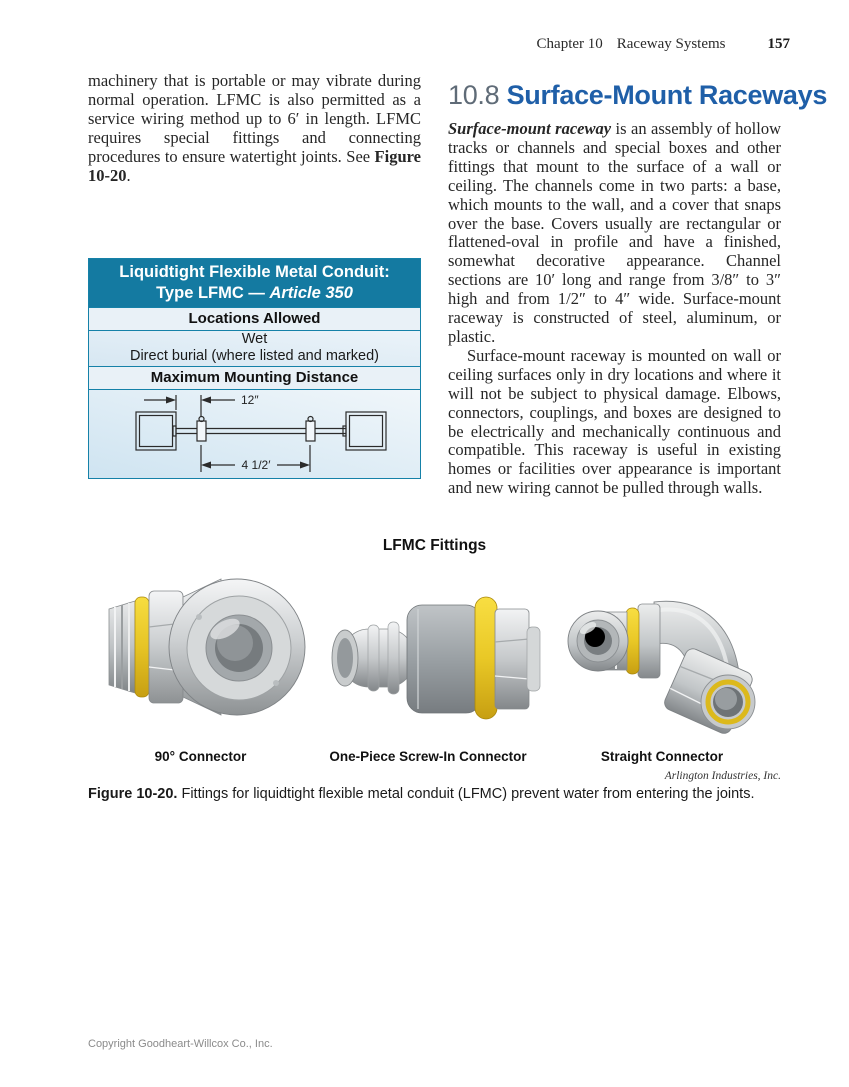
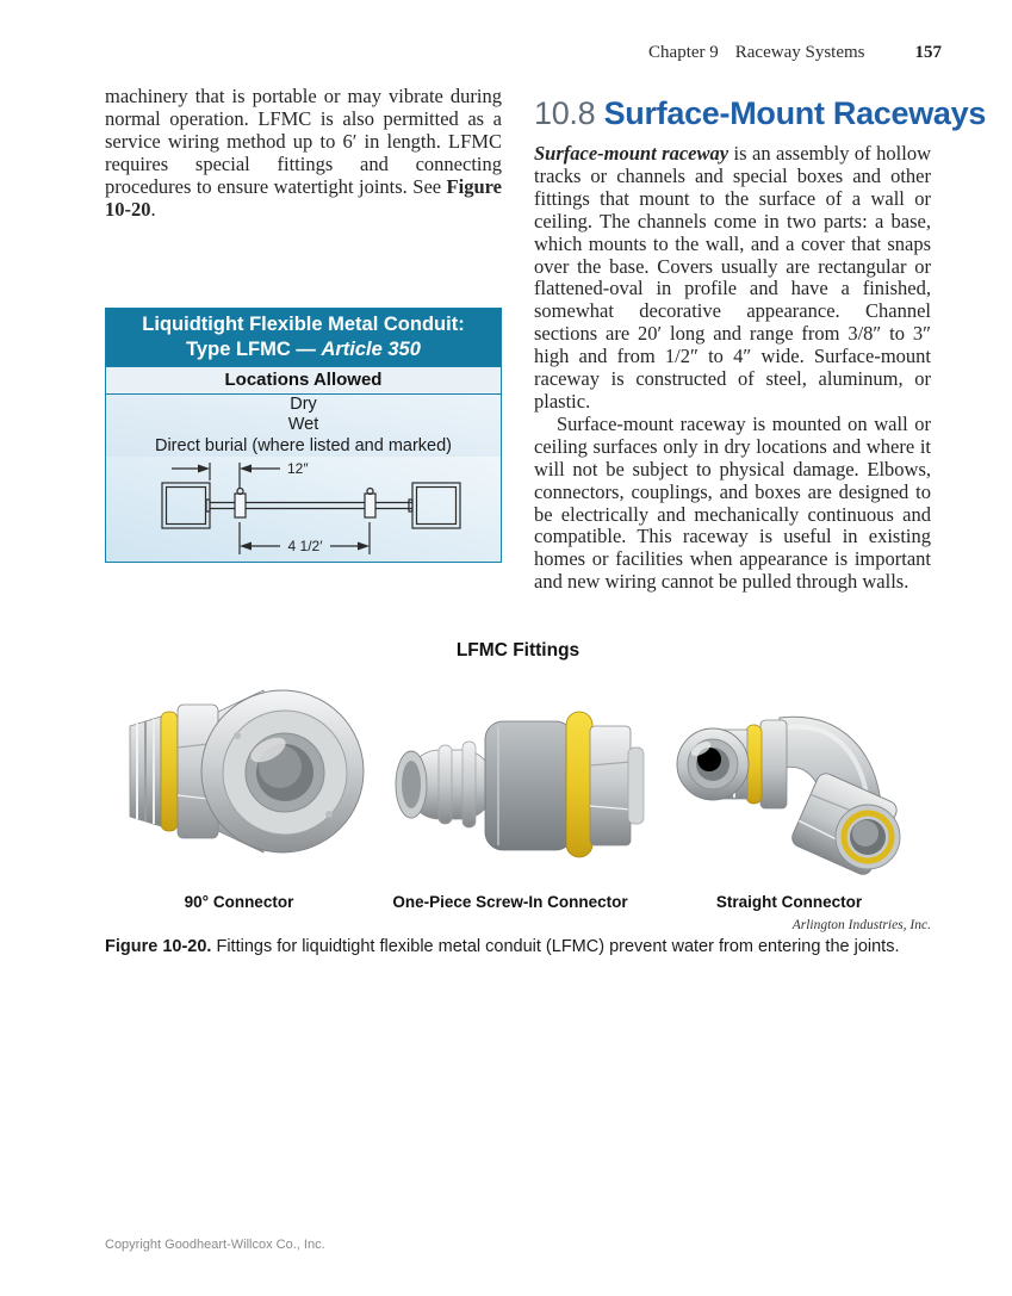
- Chapter 10 Raceway Systems 157
+ Chapter 9 Raceway Systems 157
  machinery that is portable or may vibrate during normal operation. LFMC is also permitted as a service wiring method up to 6′ in length. LFMC requires special fittings and connecting procedures to ensure watertight joints. See Figure 10-20.
  Liquidtight Flexible Metal Conduit:
  Type LFMC — Article 350
  Locations Allowed
+ Dry
  Wet
  Direct burial (where listed and marked)
- Maximum Mounting Distance
  12″
  4 1/2′
  10.8 Surface-Mount Raceways
- Surface-mount raceway is an assembly of hollow tracks or channels and special boxes and other fittings that mount to the surface of a wall or ceiling. The channels come in two parts: a base, which mounts to the wall, and a cover that snaps over the base. Covers usually are rectangular or flattened-oval in profile and have a finished, somewhat decorative appearance. Channel sections are 10′ long and range from 3/8″ to 3″ high and from 1/2″ to 4″ wide. Surface-mount raceway is constructed of steel, aluminum, or plastic.
+ Surface-mount raceway is an assembly of hollow tracks or channels and special boxes and other fittings that mount to the surface of a wall or ceiling. The channels come in two parts: a base, which mounts to the wall, and a cover that snaps over the base. Covers usually are rectangular or flattened-oval in profile and have a finished, somewhat decorative appearance. Channel sections are 20′ long and range from 3/8″ to 3″ high and from 1/2″ to 4″ wide. Surface-mount raceway is constructed of steel, aluminum, or plastic.
- Surface-mount raceway is mounted on wall or ceiling surfaces only in dry locations and where it will not be subject to physical damage. Elbows, connectors, couplings, and boxes are designed to be electrically and mechanically continuous and compatible. This raceway is useful in existing homes or facilities over appearance is important and new wiring cannot be pulled through walls.
+ Surface-mount raceway is mounted on wall or ceiling surfaces only in dry locations and where it will not be subject to physical damage. Elbows, connectors, couplings, and boxes are designed to be electrically and mechanically continuous and compatible. This raceway is useful in existing homes or facilities when appearance is important and new wiring cannot be pulled through walls.
  LFMC Fittings
  90° Connector
  One-Piece Screw-In Connector
  Straight Connector
  Arlington Industries, Inc.
  Figure 10-20. Fittings for liquidtight flexible metal conduit (LFMC) prevent water from entering the joints.
  Copyright Goodheart-Willcox Co., Inc.
